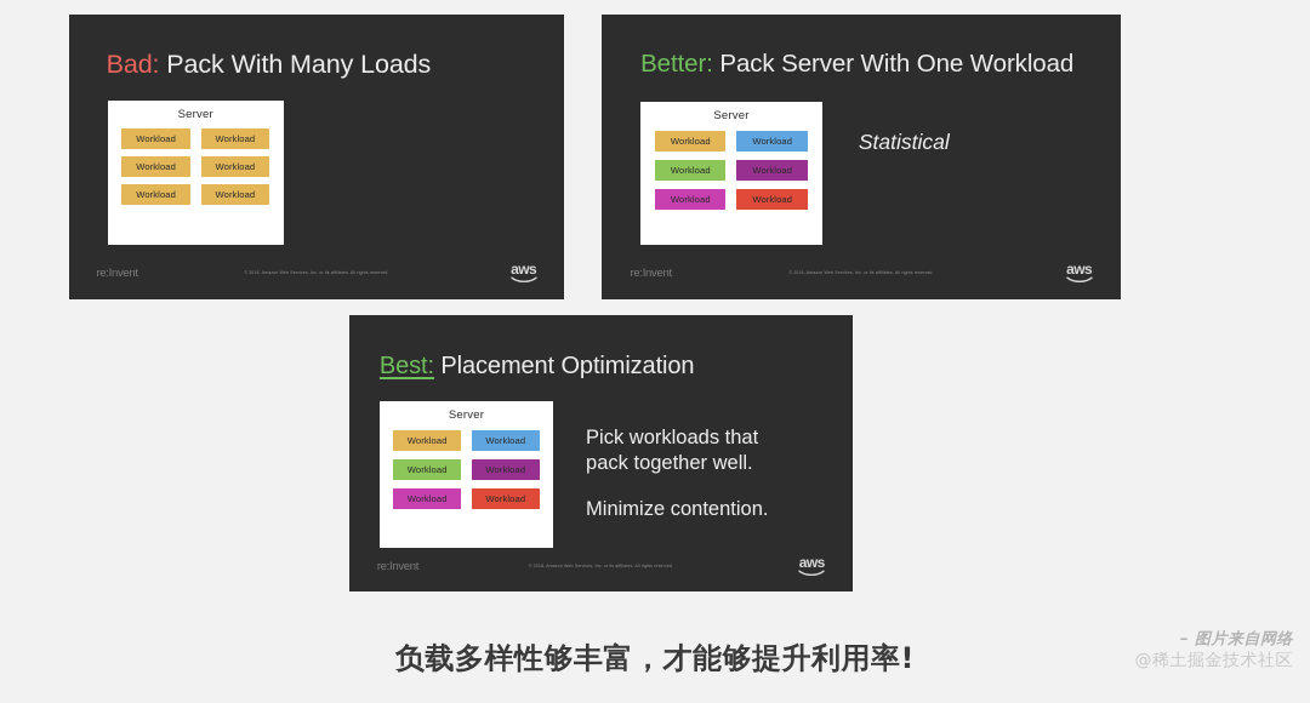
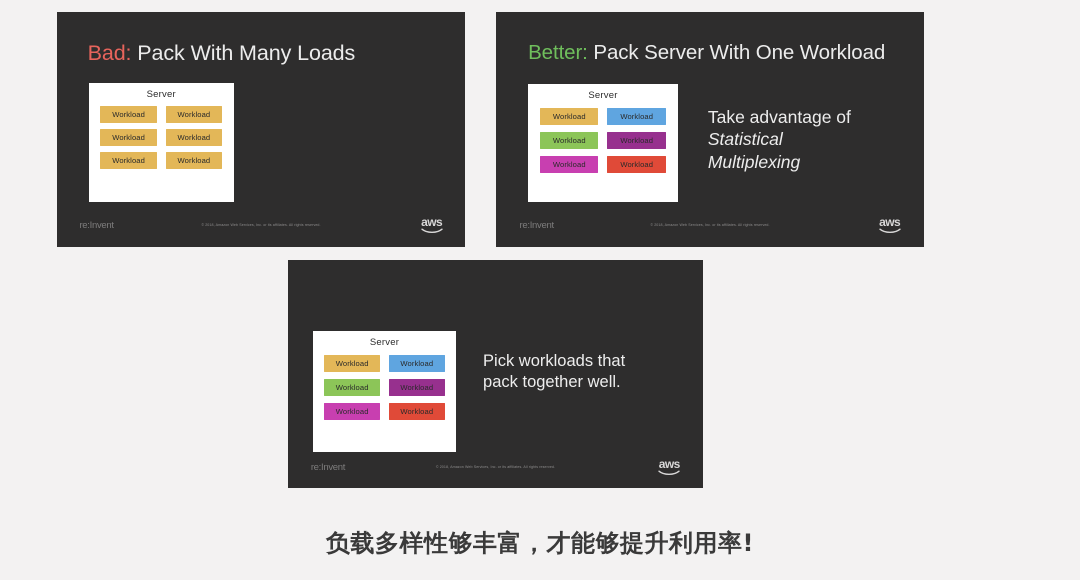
  Bad: Pack With Many Loads
  Server
  Workload
  Workload
  Workload
  Workload
  Workload
  Workload
  re:Invent
  aws
  Better: Pack Server With One Workload
  Server
  Workload
  Workload
  Workload
  Workload
  Workload
  Workload
+ Take advantage of
  Statistical
+ Multiplexing
  re:Invent
  aws
- Best: Placement Optimization
  Server
  Workload
  Workload
  Workload
  Workload
  Workload
  Workload
  Pick workloads that
  pack together well.
- Minimize contention.
  re:Invent
  aws
  负载多样性够丰富，才能够提升利用率!
- – 图片来自网络
- @稀土掘金技术社区
